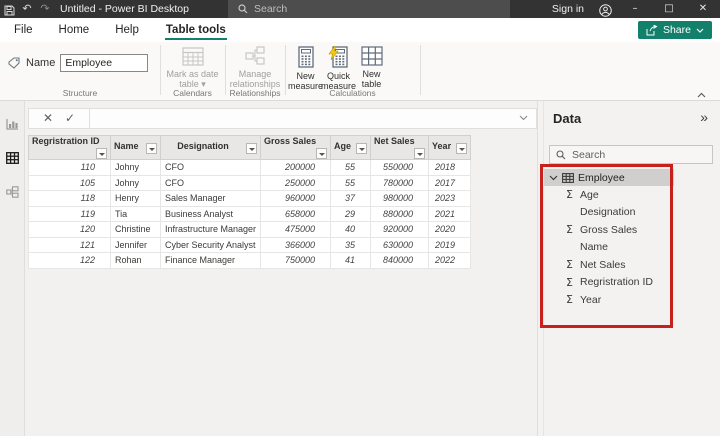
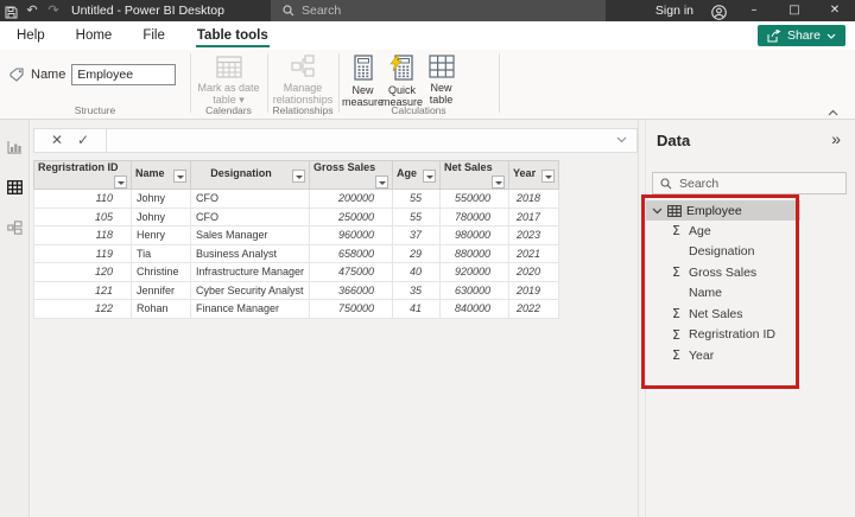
  ↶
  ↷
  Untitled - Power BI Desktop
  Search
  Sign in
  –
  □
  ✕
- File
+ Help
  Home
- Help
+ File
  Table tools
  Share
  Name
  Employee
  Structure
  Mark as date table ▾
  Calendars
  Manage relationships
  Relationships
  New measure
  Quick measure
  New table
  Calculations
  ✕
  ✓
  Regristration ID	Name	Designation	Gross Sales	Age	Net Sales	Year
  110	Johny	CFO	200000	55	550000	2018
  105	Johny	CFO	250000	55	780000	2017
  118	Henry	Sales Manager	960000	37	980000	2023
  119	Tia	Business Analyst	658000	29	880000	2021
  120	Christine	Infrastructure Manager	475000	40	920000	2020
  121	Jennifer	Cyber Security Analyst	366000	35	630000	2019
  122	Rohan	Finance Manager	750000	41	840000	2022
  Data
  »
  Search
  Employee
  Σ
  Age
  Designation
  Σ
  Gross Sales
  Name
  Σ
  Net Sales
  Σ
  Regristration ID
  Σ
  Year
